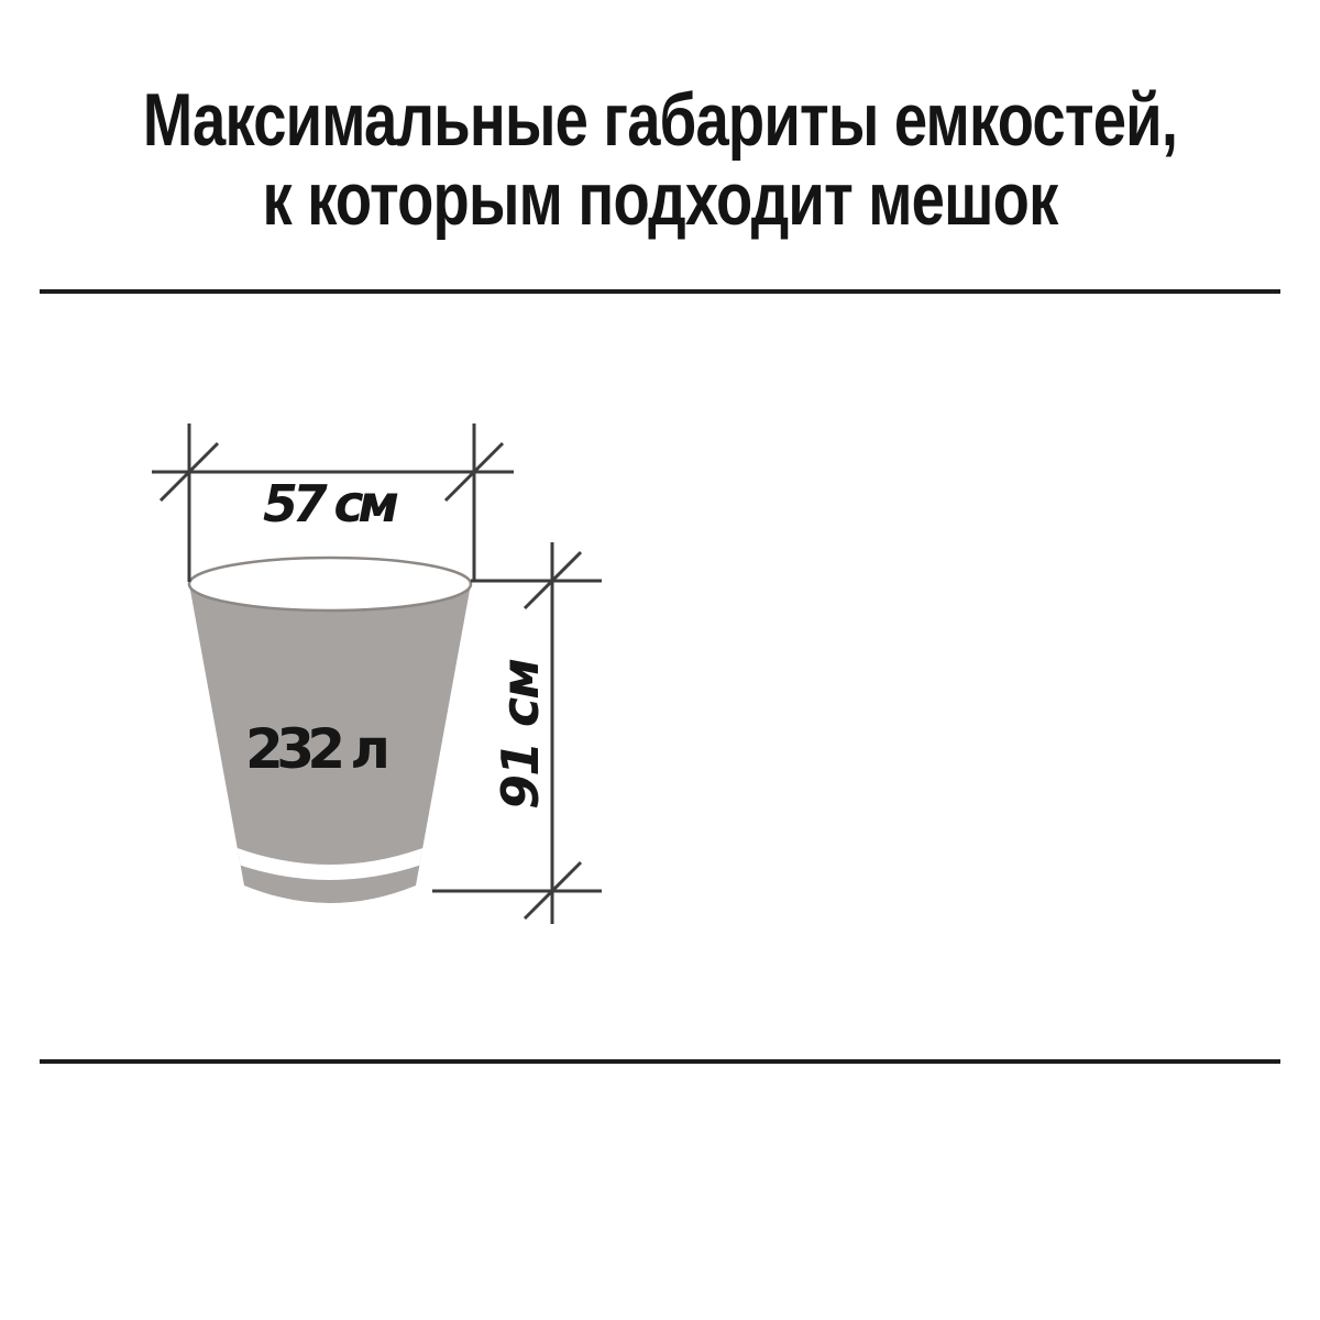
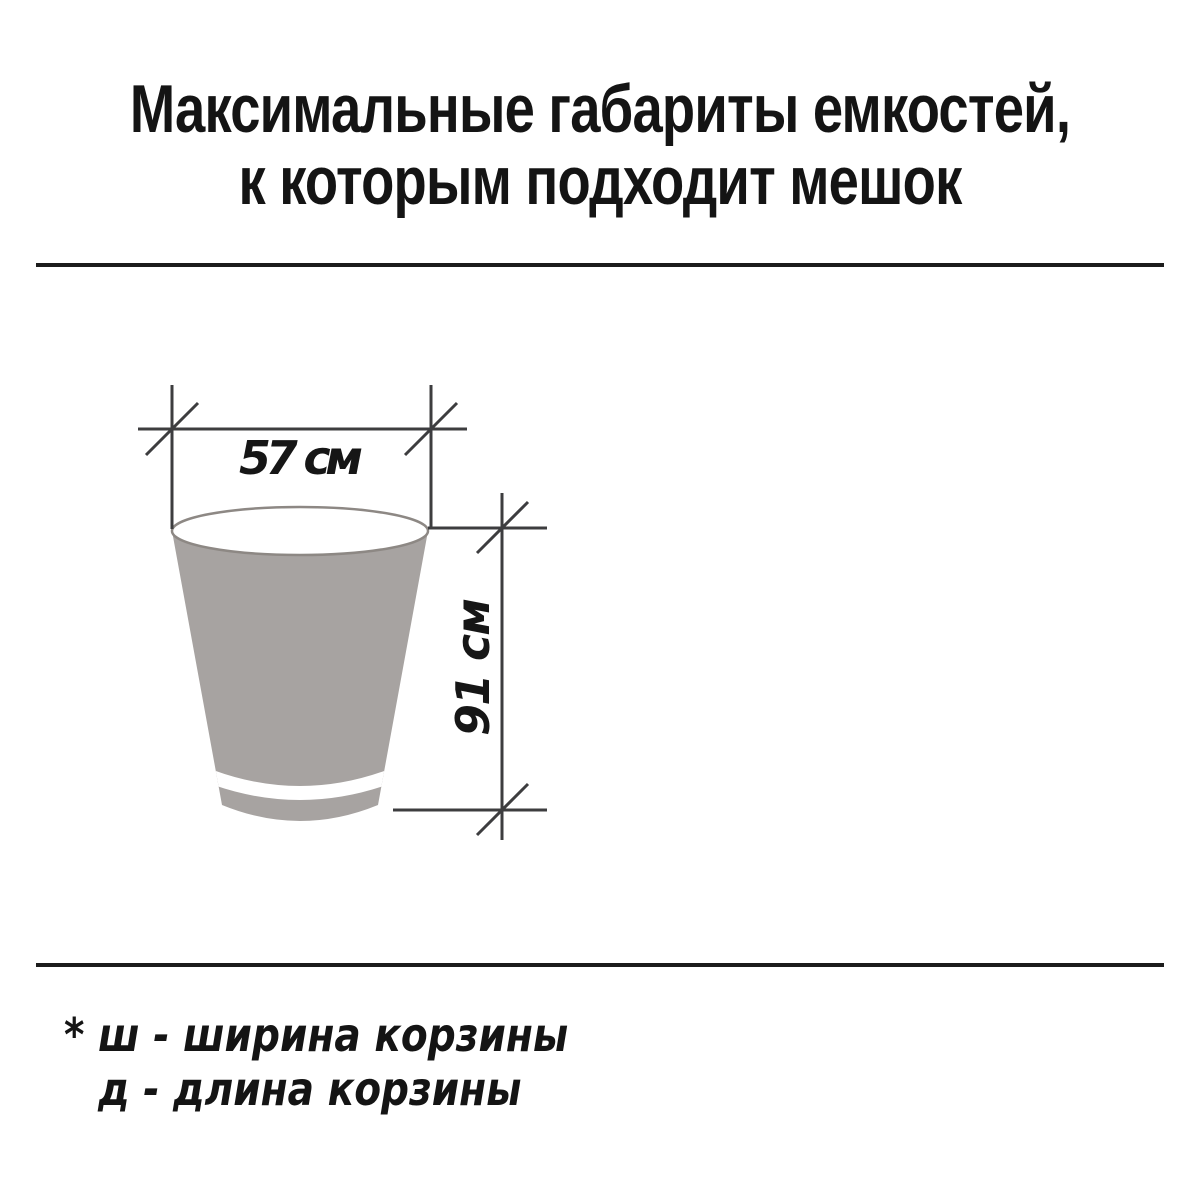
  Максимальные габариты емкостей,
  к которым подходит мешок
- 232 л
  57 см
+ * ш - ширина корзины
+ д - длина корзины
